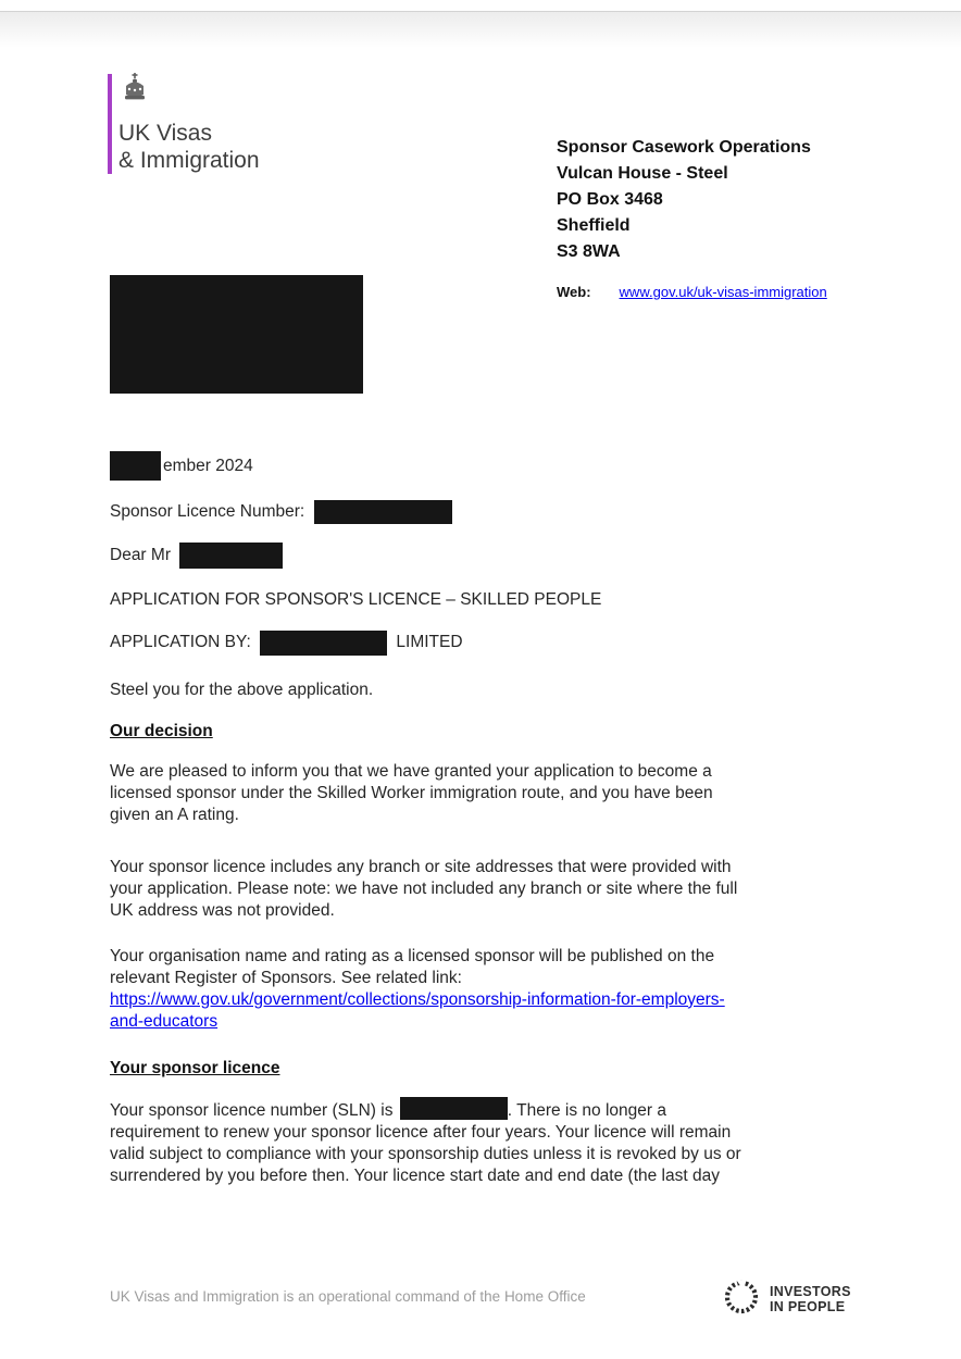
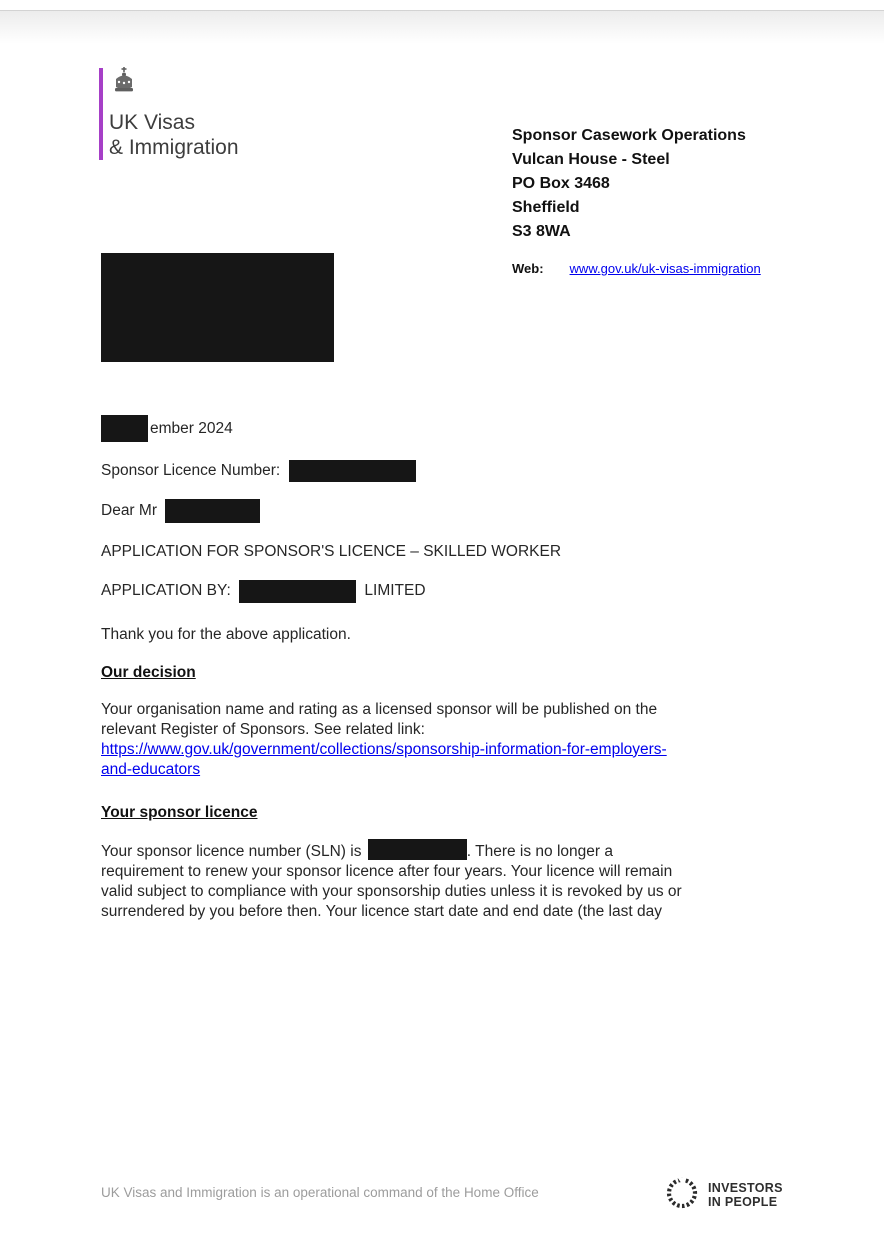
  UK Visas
  & Immigration
  Sponsor Casework Operations
  Vulcan House - Steel
  PO Box 3468
  Sheffield
  S3 8WA
  Web: www.gov.uk/uk-visas-immigration
  ember 2024
  Sponsor Licence Number:
  Dear Mr
- APPLICATION FOR SPONSOR'S LICENCE – SKILLED PEOPLE
+ APPLICATION FOR SPONSOR'S LICENCE – SKILLED WORKER
  APPLICATION BY: LIMITED
- Steel you for the above application.
+ Thank you for the above application.
  Our decision
- We are pleased to inform you that we have granted your application to become a
- licensed sponsor under the Skilled Worker immigration route, and you have been
- given an A rating.
- Your sponsor licence includes any branch or site addresses that were provided with
- your application. Please note: we have not included any branch or site where the full
- UK address was not provided.
  Your organisation name and rating as a licensed sponsor will be published on the
  relevant Register of Sponsors. See related link: https://www.gov.uk/government/collections/sponsorship-information-for-employers-
  and-educators
  Your sponsor licence
  Your sponsor licence number (SLN) is . There is no longer a
  requirement to renew your sponsor licence after four years. Your licence will remain
  valid subject to compliance with your sponsorship duties unless it is revoked by us or
  surrendered by you before then. Your licence start date and end date (the last day
  UK Visas and Immigration is an operational command of the Home Office
  INVESTORS
  IN PEOPLE
